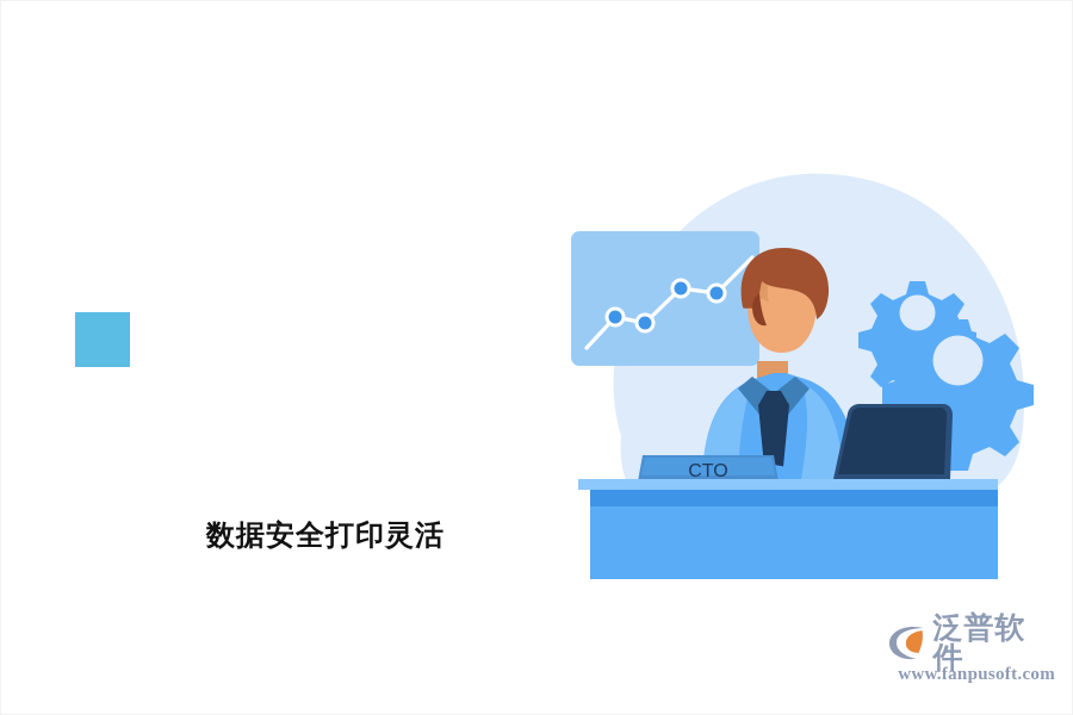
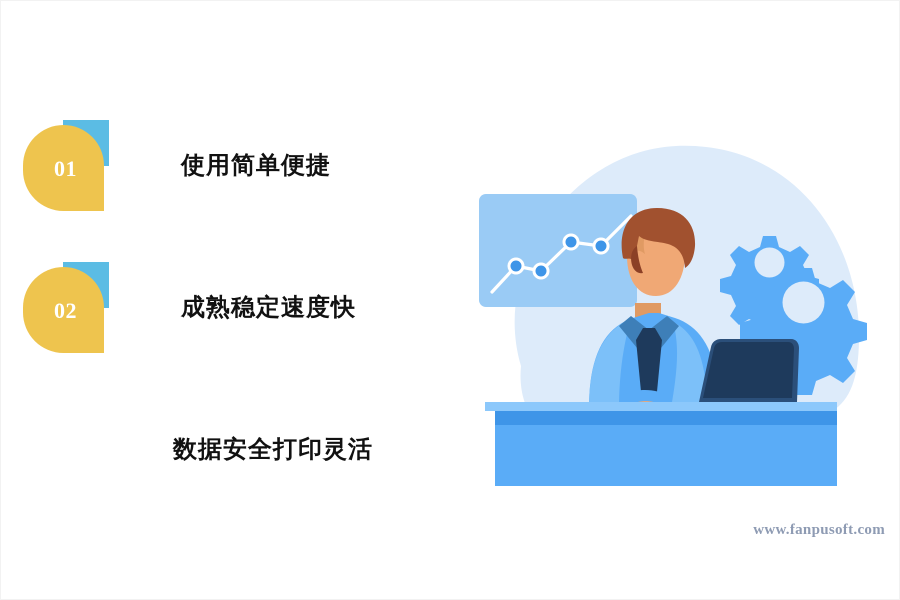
+ 01
+ 使用简单便捷
+ 02
+ 成熟稳定速度快
  数据安全打印灵活
- CTO
- 泛普软件
  www.fanpusoft.com
